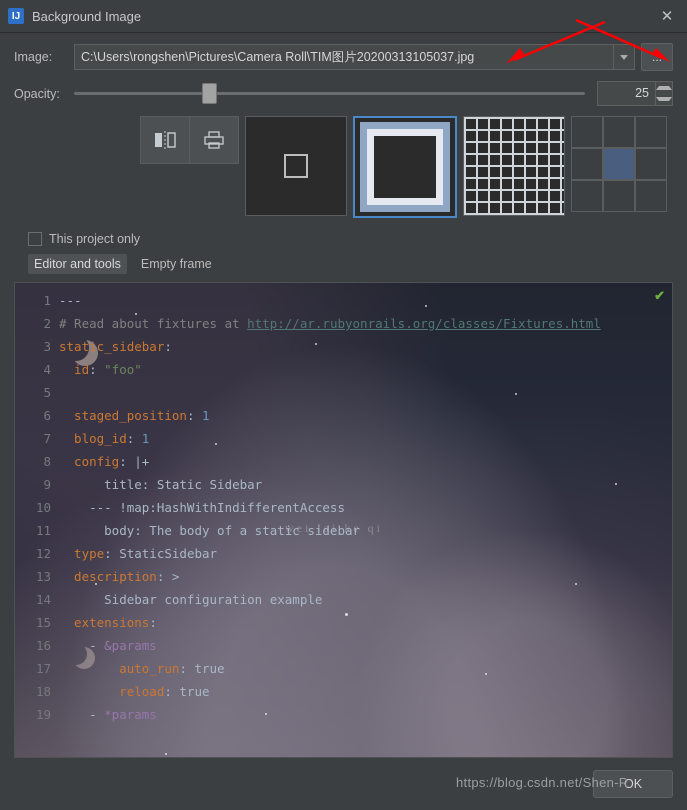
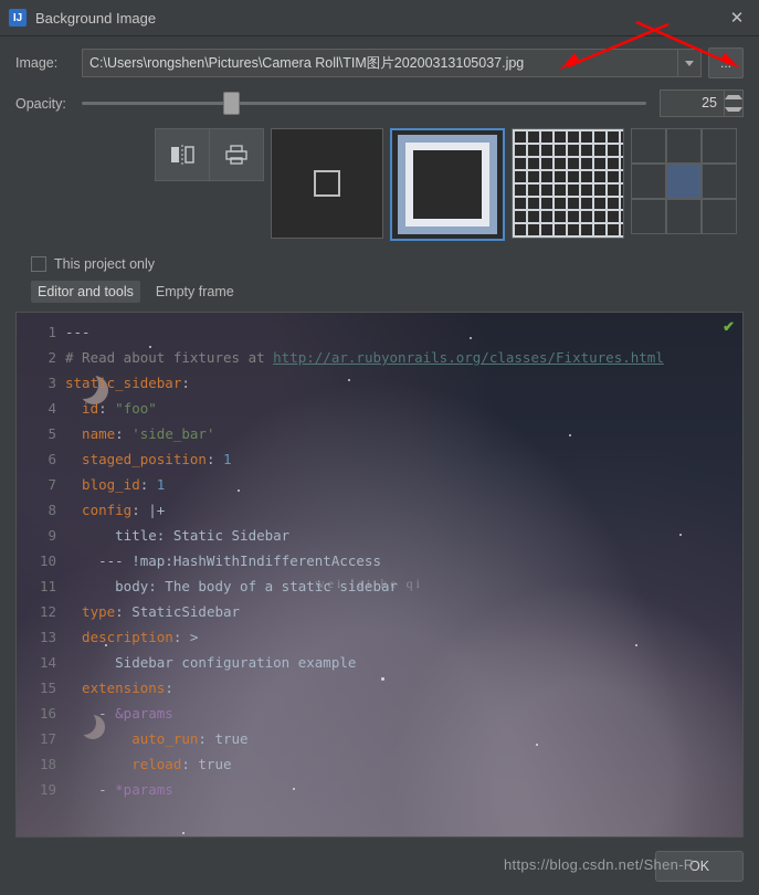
  IJ
  Background Image
  ✕
  Image:
  C:\Users\rongshen\Pictures\Camera Roll\TIM图片20200313105037.jpg
  Opacity:
  25
  This project only
  Editor and tools
  Empty frame
  wei lai ke qi
  1
  ---
  2
  # Read about fixtures at http://ar.rubyonrails.org/classes/Fixtures.html
  3
  static_sidebar:
  4
  id: "foo"
  5
+ name: 'side_bar'
  6
  staged_position: 1
  7
  blog_id: 1
  8
  config: |+
  9
  title: Static Sidebar
  10
  --- !map:HashWithIndifferentAccess
  11
  body: The body of a static sidebar
  12
  type: StaticSidebar
  13
  description: >
  14
  Sidebar configuration example
  15
  extensions:
  16
  - &params
  17
  auto_run: true
  18
  reload: true
  19
  - *params
  ✔
  https://blog.csdn.net/Shen-R
  OK
